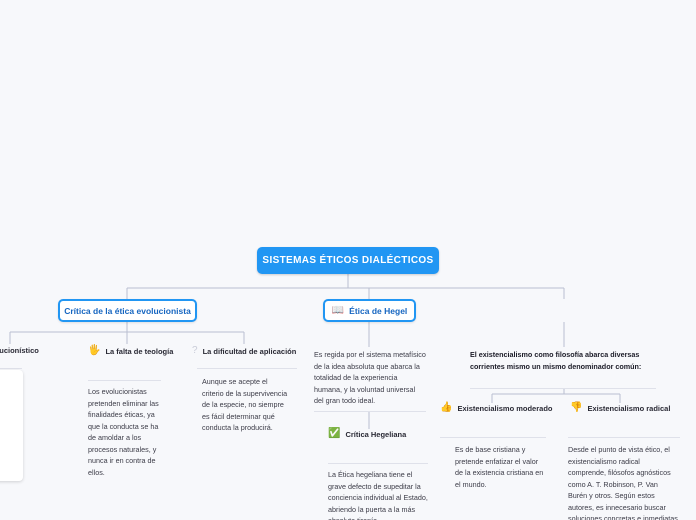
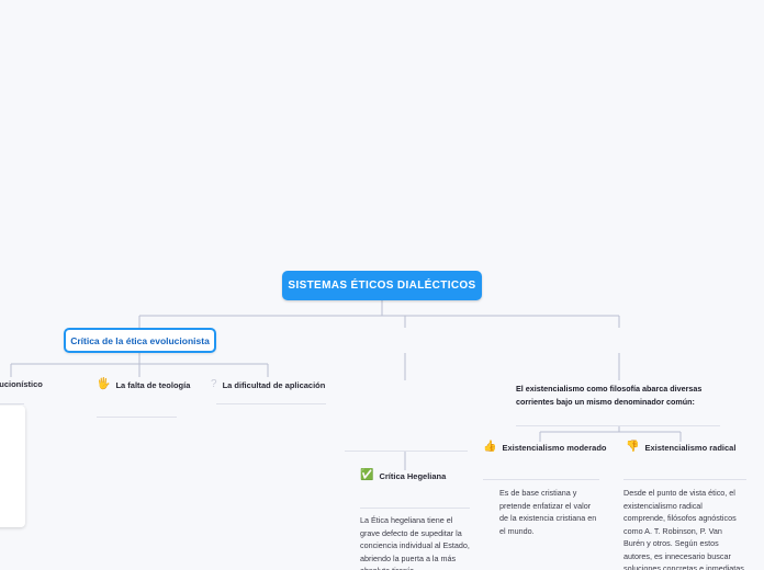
  SISTEMAS ÉTICOS DIALÉCTICOS
  Crítica de la ética evolucionista
- 📖
- Ética de Hegel
  🖐
  La falta de teología
- Los evolucionistas pretenden eliminar las
- finalidades éticas, ya que la conducta se ha de amoldar a los procesos naturales, y nunca ir en contra de ellos.
  ?
  La dificultad de aplicación
- Aunque se acepte el criterio de la supervivencia de la especie, no siempre es fácil determinar qué
- conducta la producirá.
- Es regida por el sistema metafísico de la idea absoluta que abarca la totalidad de la experiencia humana, y la voluntad universal del gran todo ideal.
  ✅
  Crítica Hegeliana
  La Ética hegeliana tiene el grave defecto de supeditar la conciencia individual al Estado, abriendo la puerta a la más
- El existencialismo como filosofía abarca diversas corrientes mismo un mismo denominador común:
+ El existencialismo como filosofía abarca diversas corrientes bajo un mismo denominador común:
  👍
  Existencialismo moderado
  Es de base cristiana y pretende enfatizar el valor de la existencia cristiana en el mundo.
  👎
  Existencialismo radical
  Desde el punto de vista ético, el existencialismo radical comprende, filósofos agnósticos como A. T. Robinson, P. Van Burén y otros. Según estos autores, es innecesario buscar soluciones concretas e inmediatas
